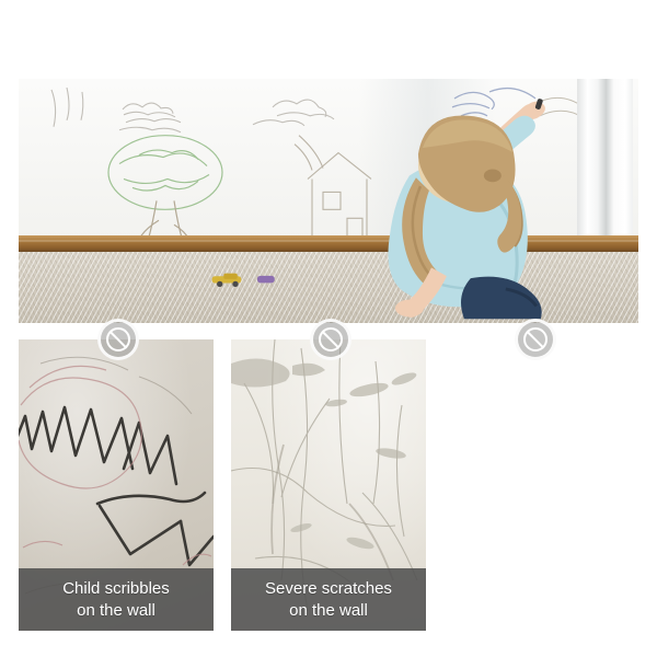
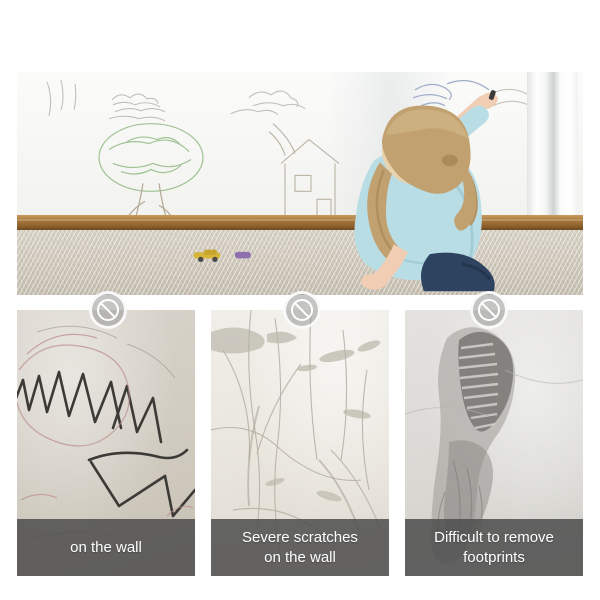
- Child scribbles
  on the wall
  Severe scratches
  on the wall
+ Difficult to remove
+ footprints
